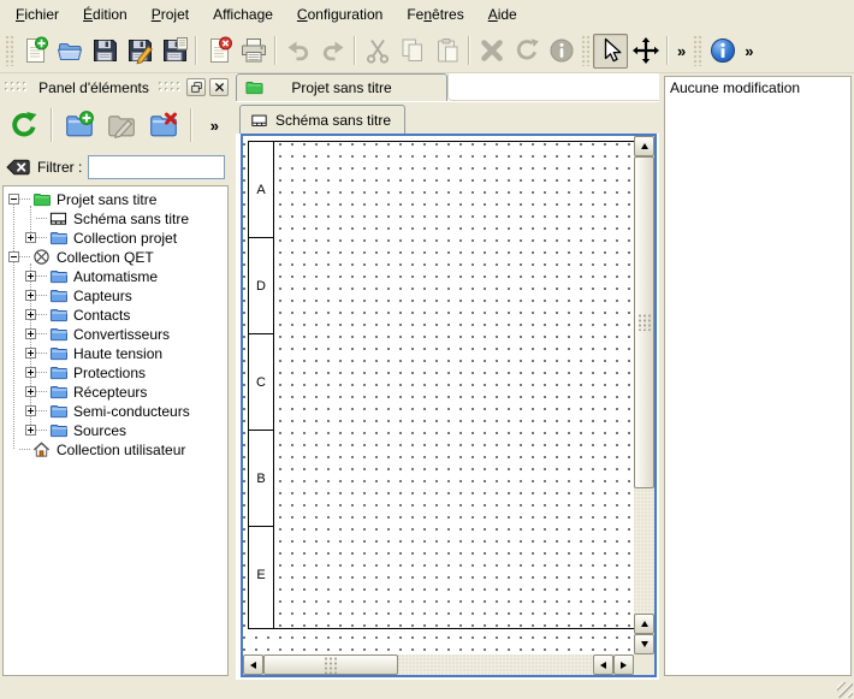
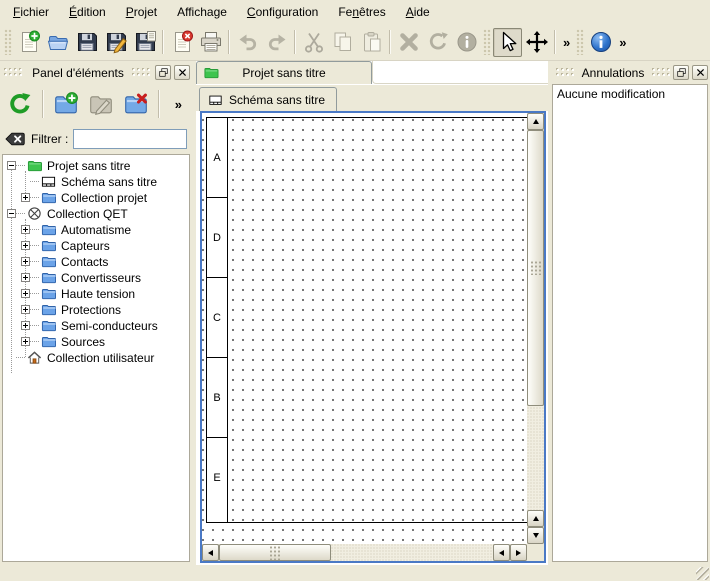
  Fichier
  Édition
  Projet
  Affichage
  Configuration
  Fenêtres
  Aide
  »
  »
  Panel d'éléments
  »
  Filtrer :
  Projet sans titre
  Schéma sans titre
  Collection projet
  Collection QET
  Automatisme
  Capteurs
  Contacts
  Convertisseurs
  Haute tension
  Protections
- Récepteurs
  Semi-conducteurs
  Sources
  Collection utilisateur
  Projet sans titre
  Schéma sans titre
  A
  D
  C
  B
  E
+ Annulations
  Aucune modification
